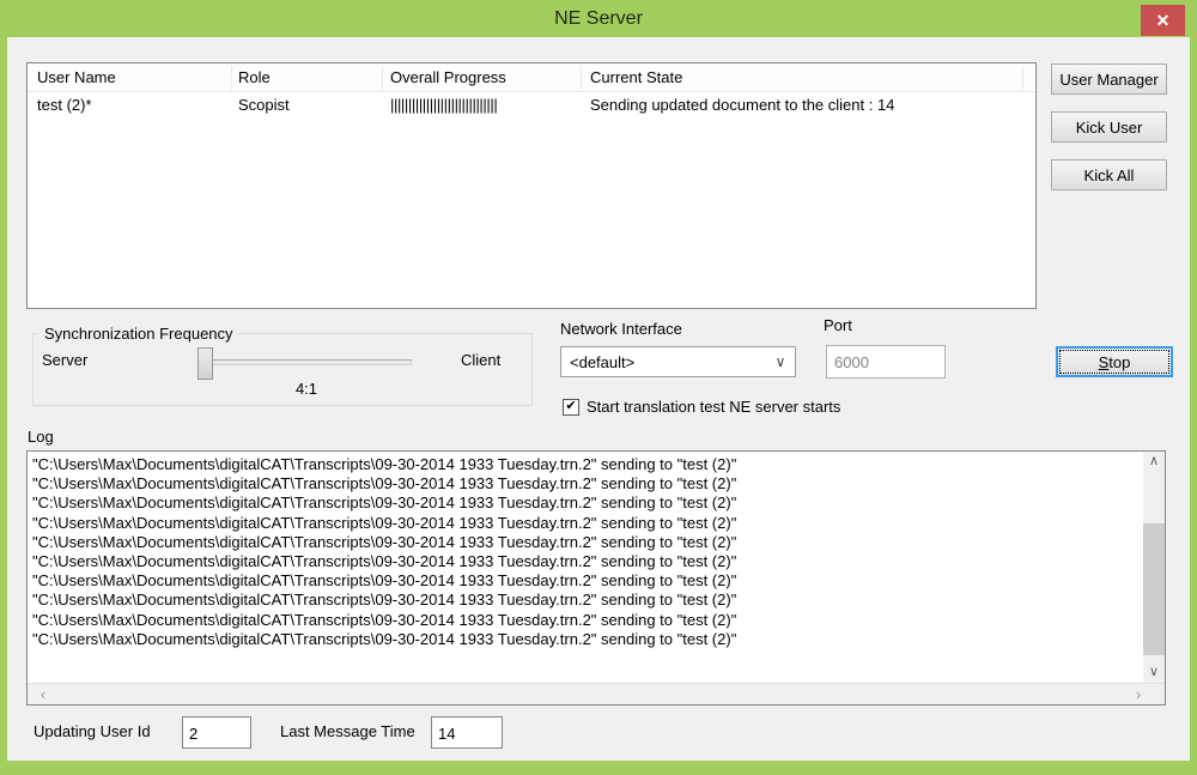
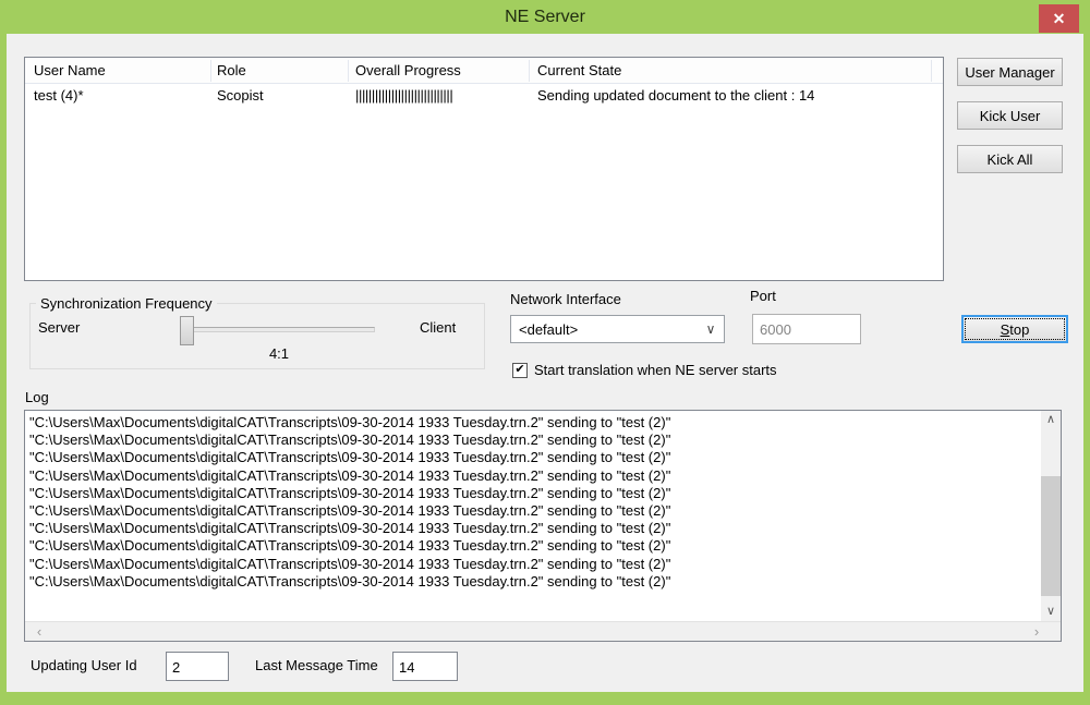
  NE Server
  ✕
  User Name
  Role
  Overall Progress
  Current State
- test (2)*
+ test (4)*
  Scopist
  ||||||||||||||||||||||||||||||
  Sending updated document to the client : 14
  User Manager
  Kick User
  Kick All
  Synchronization Frequency
  Server
  Client
  4:1
  Network Interface
  <default>
  ∨
  Port
  6000
  Stop
  ✔
- Start translation test NE server starts
+ Start translation when NE server starts
  Log
  "C:\Users\Max\Documents\digitalCAT\Transcripts\09-30-2014 1933 Tuesday.trn.2" sending to "test (2)"
  "C:\Users\Max\Documents\digitalCAT\Transcripts\09-30-2014 1933 Tuesday.trn.2" sending to "test (2)"
  "C:\Users\Max\Documents\digitalCAT\Transcripts\09-30-2014 1933 Tuesday.trn.2" sending to "test (2)"
  "C:\Users\Max\Documents\digitalCAT\Transcripts\09-30-2014 1933 Tuesday.trn.2" sending to "test (2)"
  "C:\Users\Max\Documents\digitalCAT\Transcripts\09-30-2014 1933 Tuesday.trn.2" sending to "test (2)"
  "C:\Users\Max\Documents\digitalCAT\Transcripts\09-30-2014 1933 Tuesday.trn.2" sending to "test (2)"
  "C:\Users\Max\Documents\digitalCAT\Transcripts\09-30-2014 1933 Tuesday.trn.2" sending to "test (2)"
  "C:\Users\Max\Documents\digitalCAT\Transcripts\09-30-2014 1933 Tuesday.trn.2" sending to "test (2)"
  "C:\Users\Max\Documents\digitalCAT\Transcripts\09-30-2014 1933 Tuesday.trn.2" sending to "test (2)"
  "C:\Users\Max\Documents\digitalCAT\Transcripts\09-30-2014 1933 Tuesday.trn.2" sending to "test (2)"
  ∧
  ∨
  ‹
  ›
  Updating User Id
  2
  Last Message Time
  14
